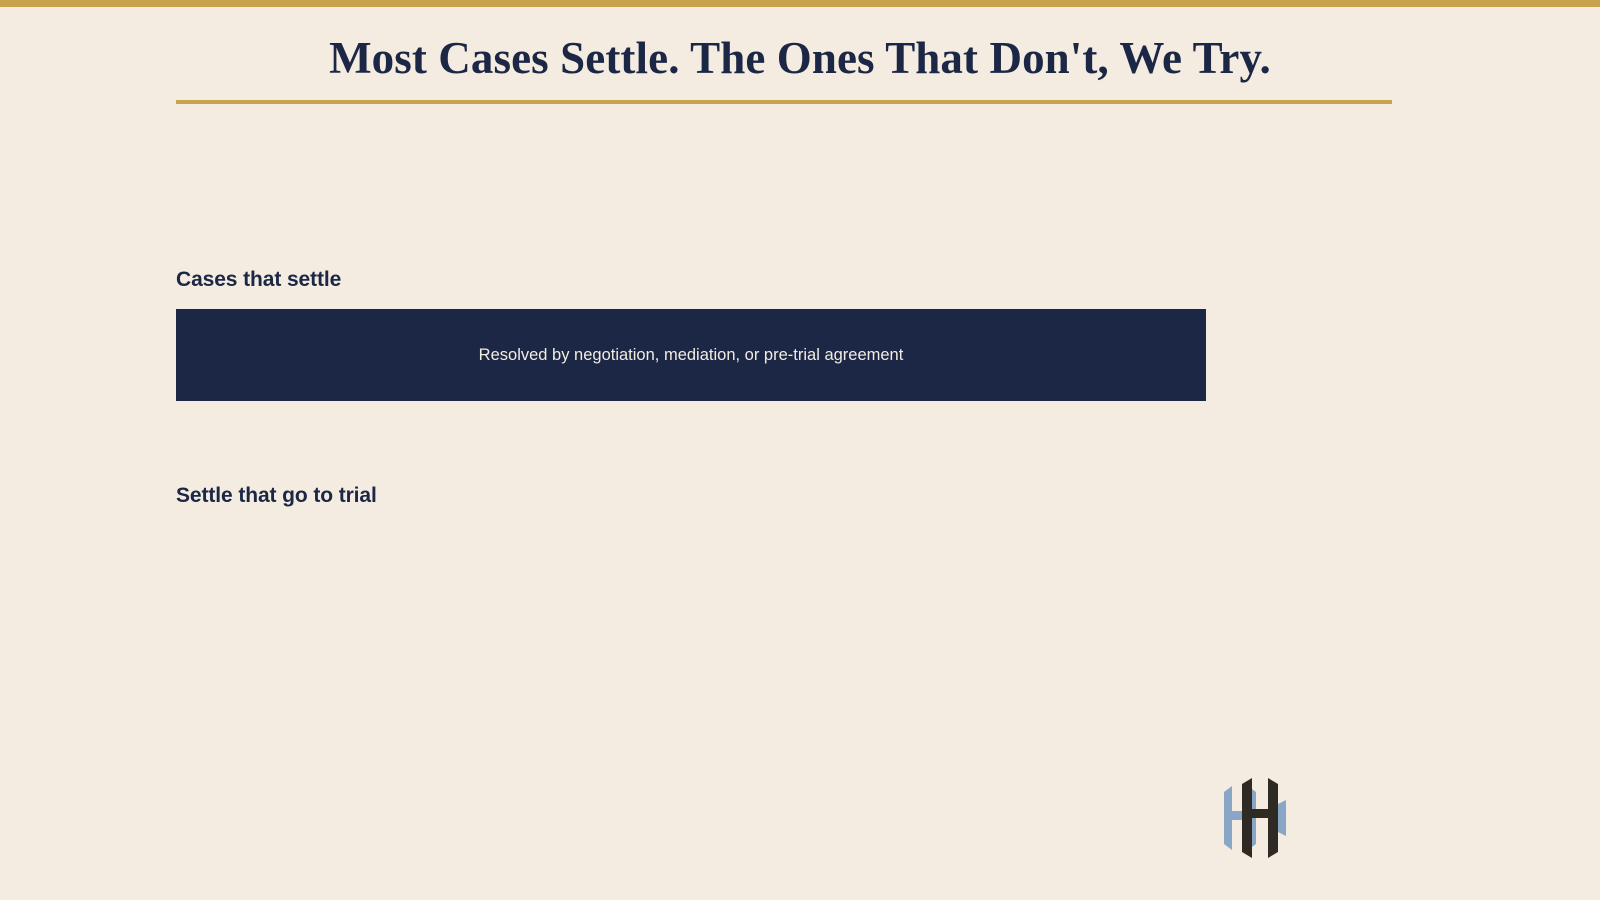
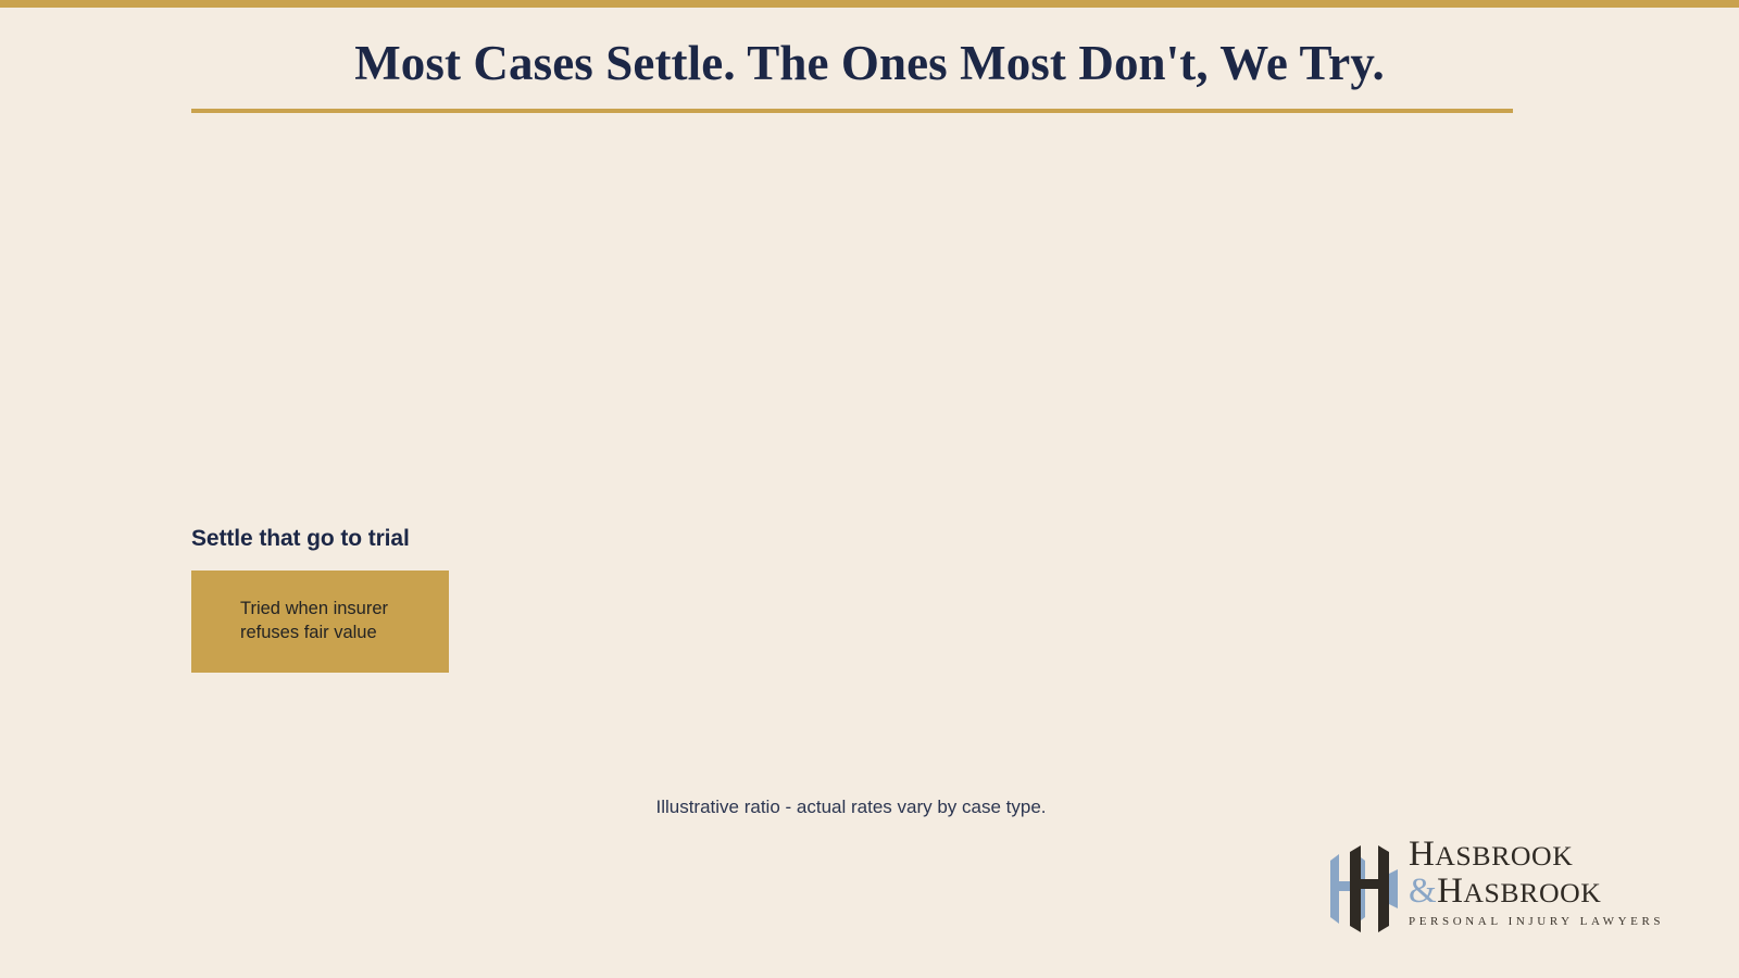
- Most Cases Settle. The Ones That Don't, We Try.
+ Most Cases Settle. The Ones Most Don't, We Try.
- Cases that settle
- Resolved by negotiation, mediation, or pre-trial agreement
  Settle that go to trial
+ Tried when insurer refuses fair value
+ Illustrative ratio - actual rates vary by case type.
+ HASBROOK
+ &HASBROOK
+ PERSONAL INJURY LAWYERS
